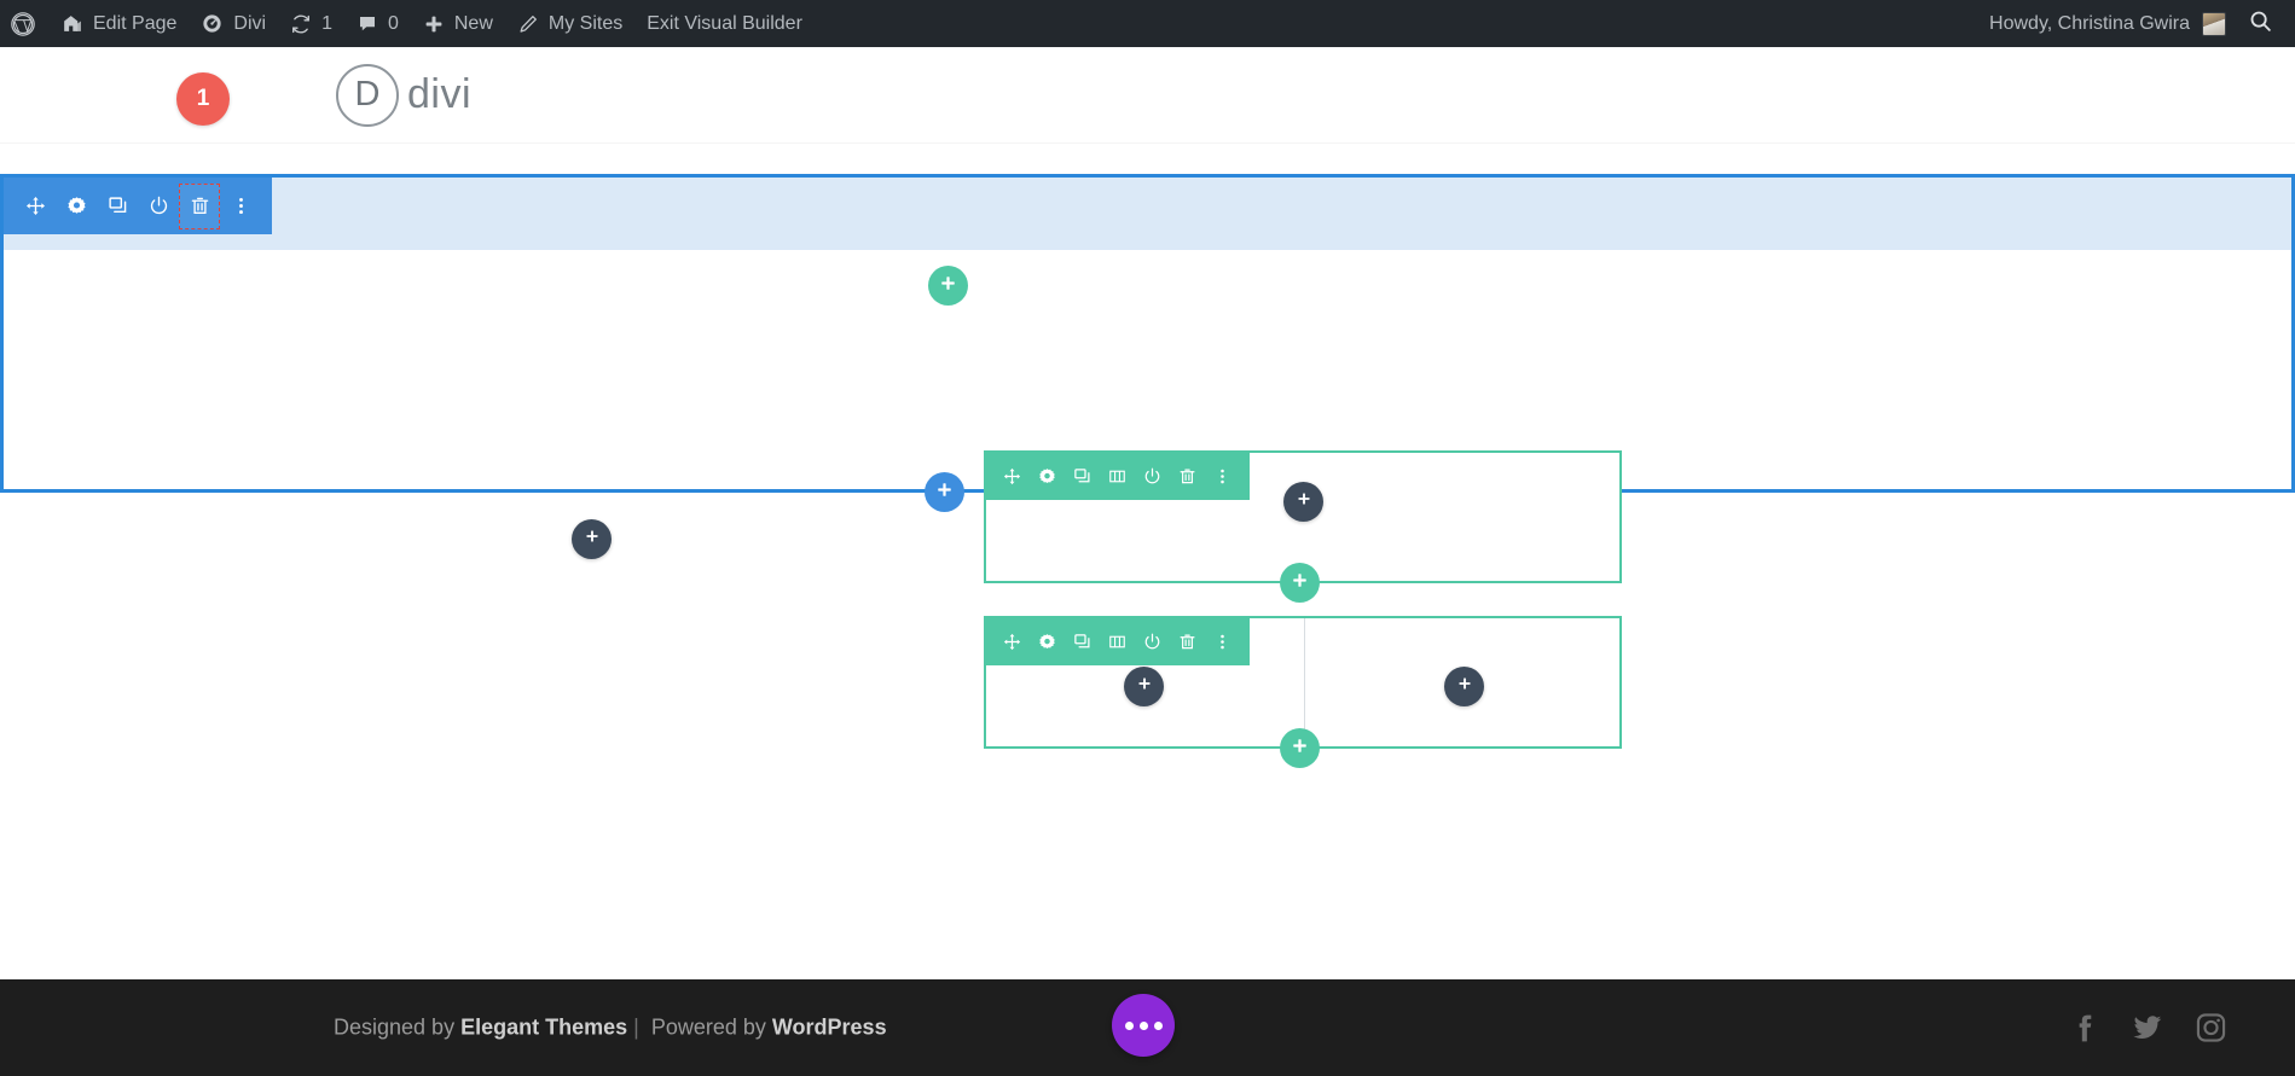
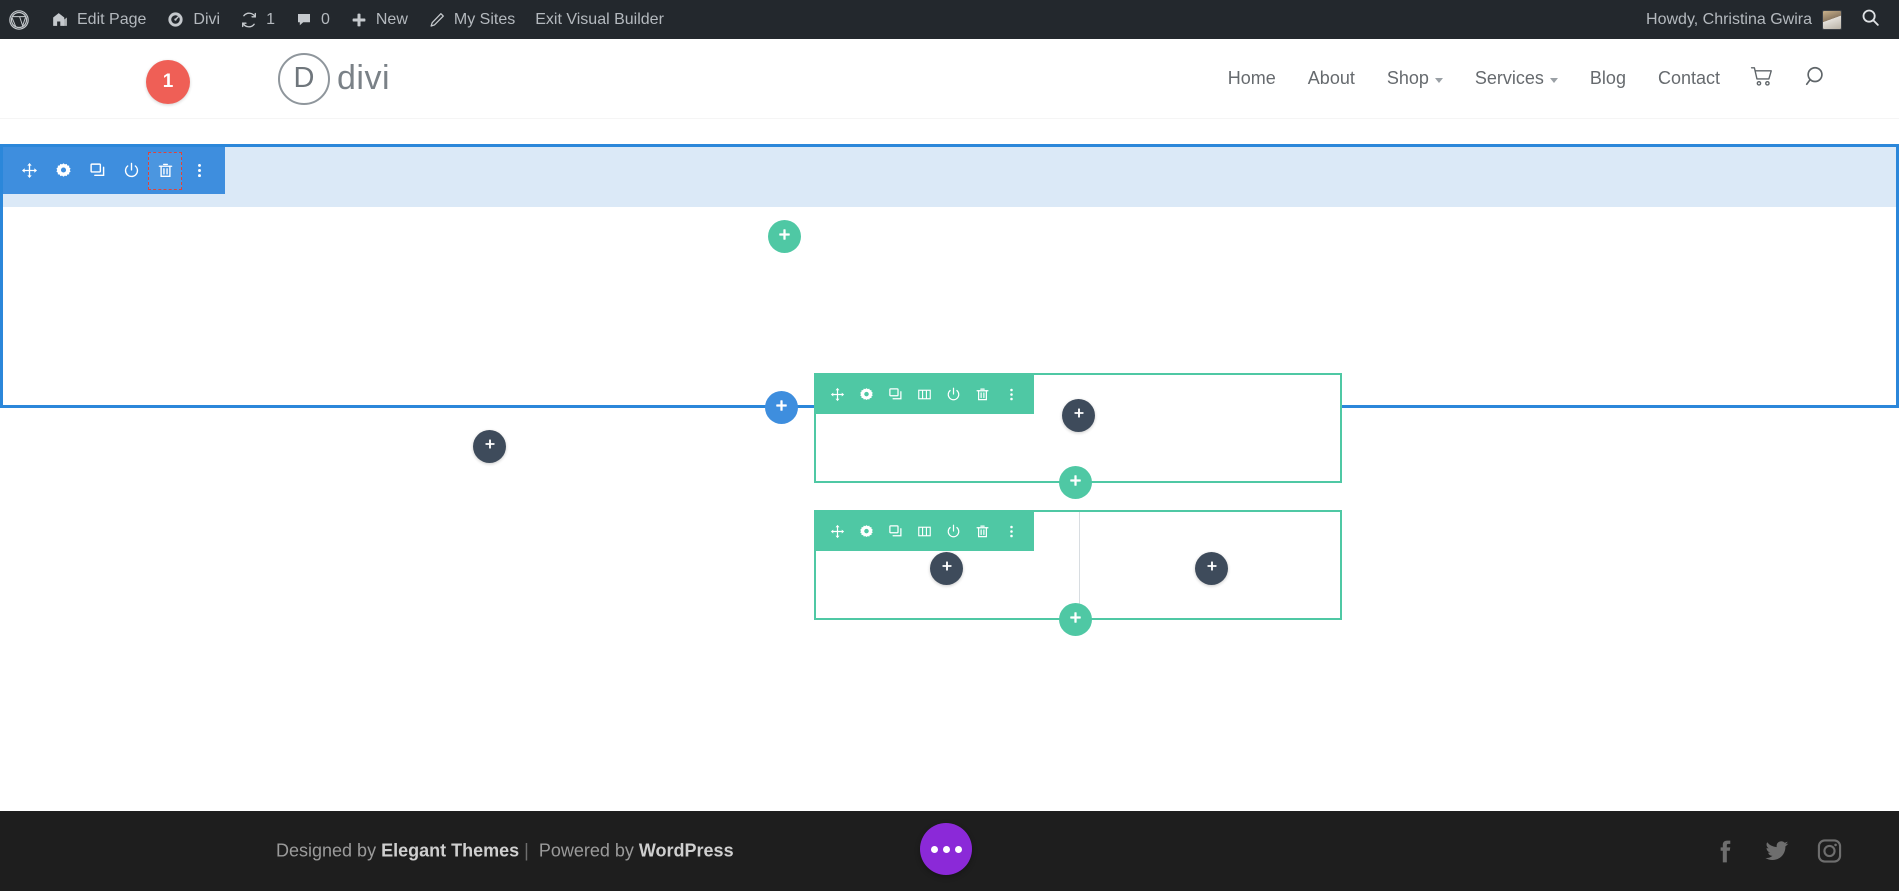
  Edit Page
  Divi
  1
  0
  New
  My Sites
  Exit Visual Builder
  Howdy, Christina Gwira
  1
  D
  divi
+ Home
+ About
+ Shop
+ Services
+ Blog
+ Contact
  Designed by Elegant Themes | Powered by WordPress
